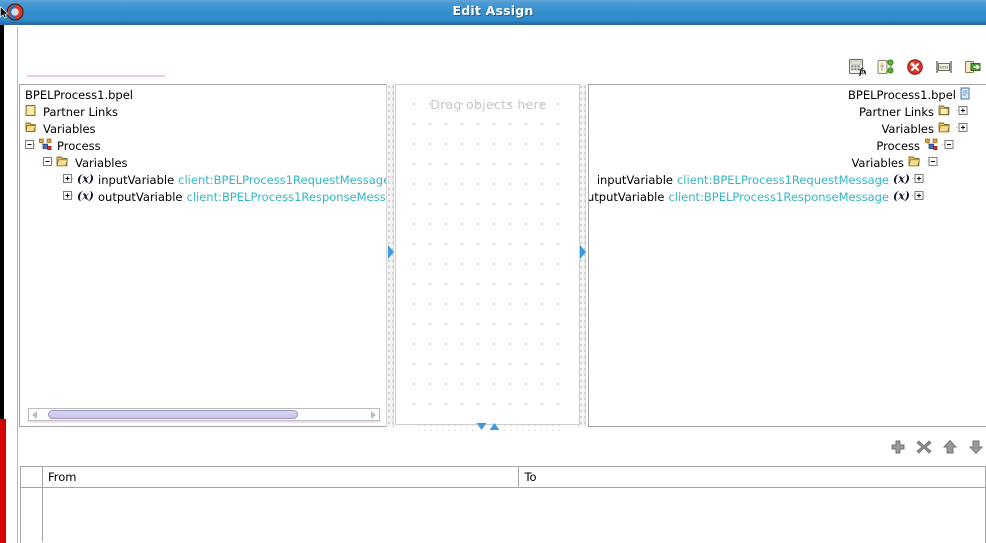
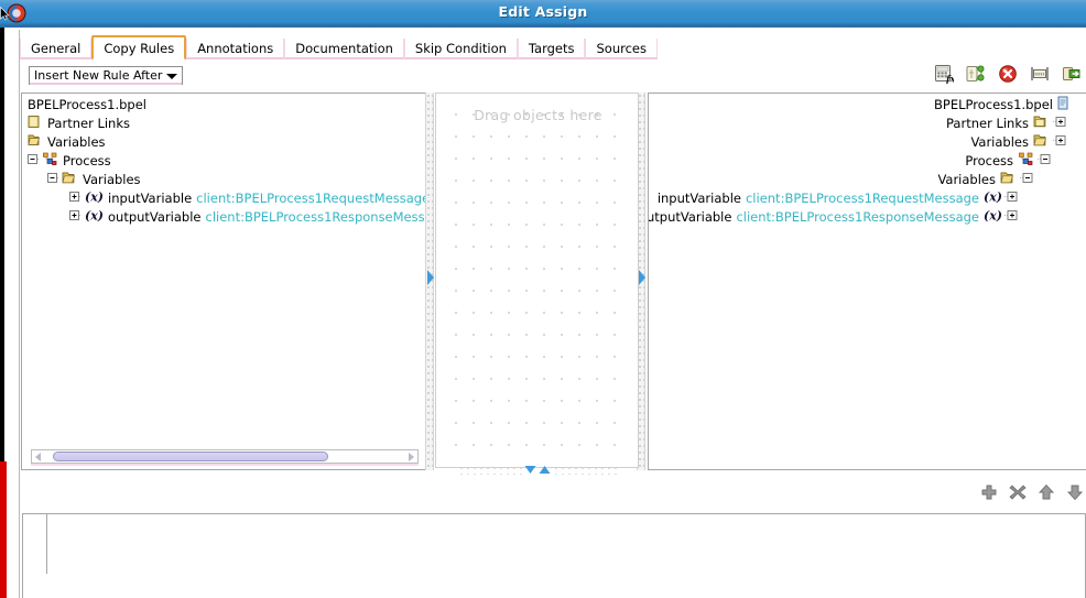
  Edit Assign
+ General
+ Copy Rules
+ Annotations
+ Documentation
+ Skip Condition
+ Targets
+ Sources
+ Insert New Rule After
  fx
  BPELProcess1.bpel
  Partner Links
  Variables
  Process
  Variables
  (x)
  inputVariable
  client:BPELProcess1RequestMessag
  (x)
  outputVariable
  client:BPELProcess1ResponseMess
  Drag objects here
  BPELProcess1.bpel
  Partner Links
  Variables
  Process
  Variables
  inputVariable
  client:BPELProcess1RequestMessage
  (x)
  utputVariable
  client:BPELProcess1ResponseMessage
  (x)
- From
- To
